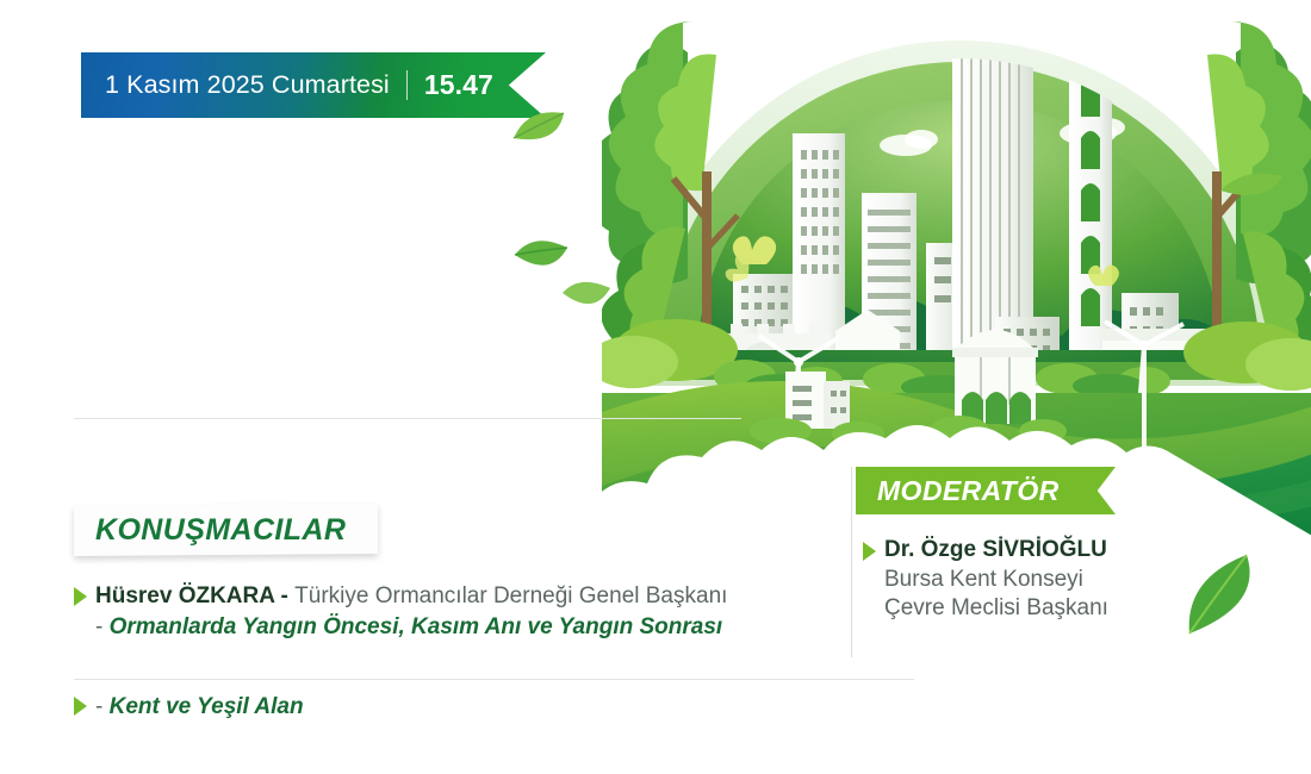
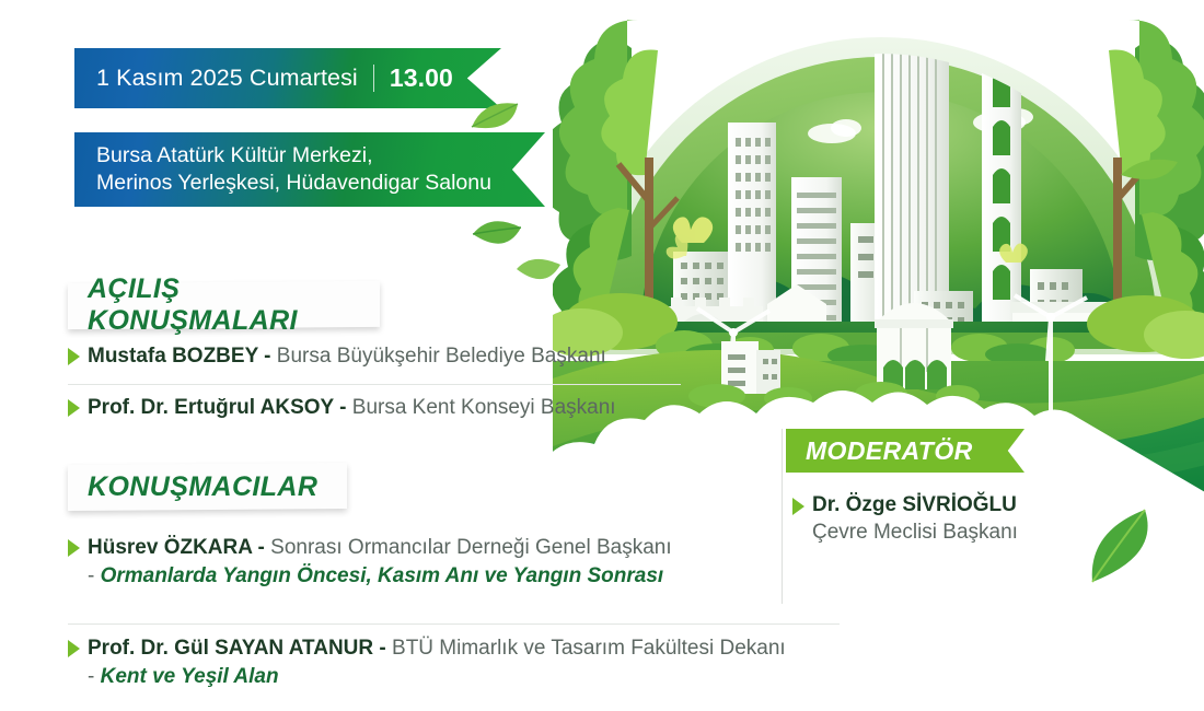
  1 Kasım 2025 Cumartesi
- 15.47
+ 13.00
+ Bursa Atatürk Kültür Merkezi,
+ Merinos Yerleşkesi, Hüdavendigar Salonu
+ AÇILIŞ KONUŞMALARI
+ Mustafa BOZBEY - Bursa Büyükşehir Belediye Başkanı
+ Prof. Dr. Ertuğrul AKSOY - Bursa Kent Konseyi Başkanı
  KONUŞMACILAR
- Hüsrev ÖZKARA - Türkiye Ormancılar Derneği Genel Başkanı
+ Hüsrev ÖZKARA - Sonrası Ormancılar Derneği Genel Başkanı
  - Ormanlarda Yangın Öncesi, Kasım Anı ve Yangın Sonrası
+ Prof. Dr. Gül SAYAN ATANUR - BTÜ Mimarlık ve Tasarım Fakültesi Dekanı
  - Kent ve Yeşil Alan
  MODERATÖR
  Dr. Özge SİVRİOĞLU
- Bursa Kent Konseyi
  Çevre Meclisi Başkanı
